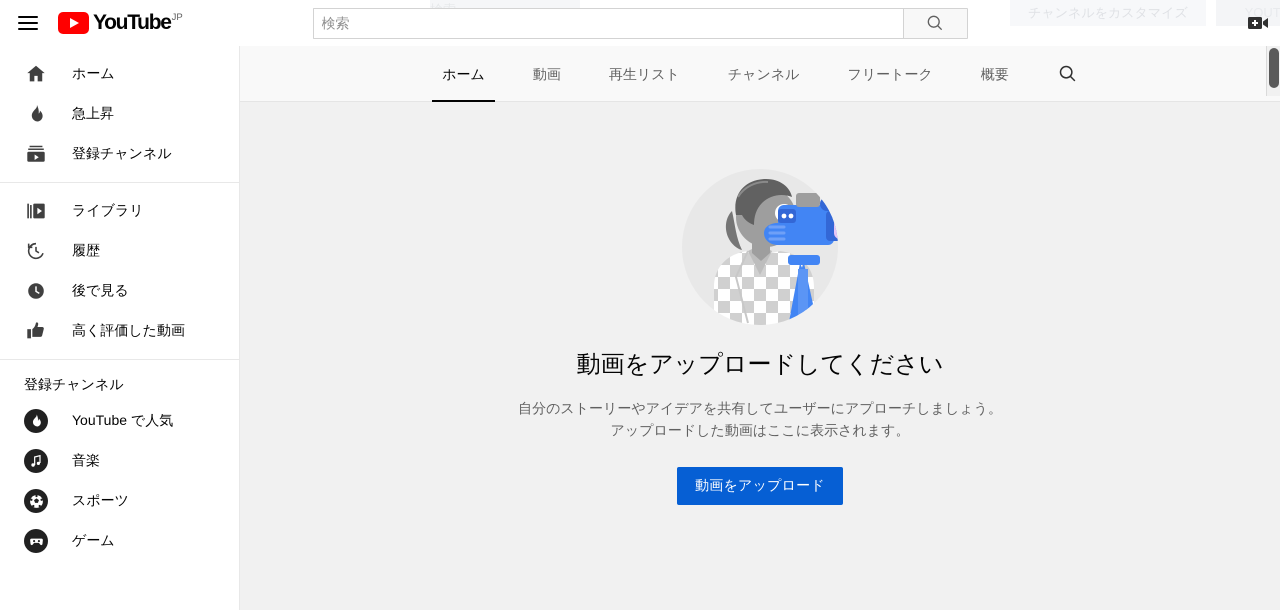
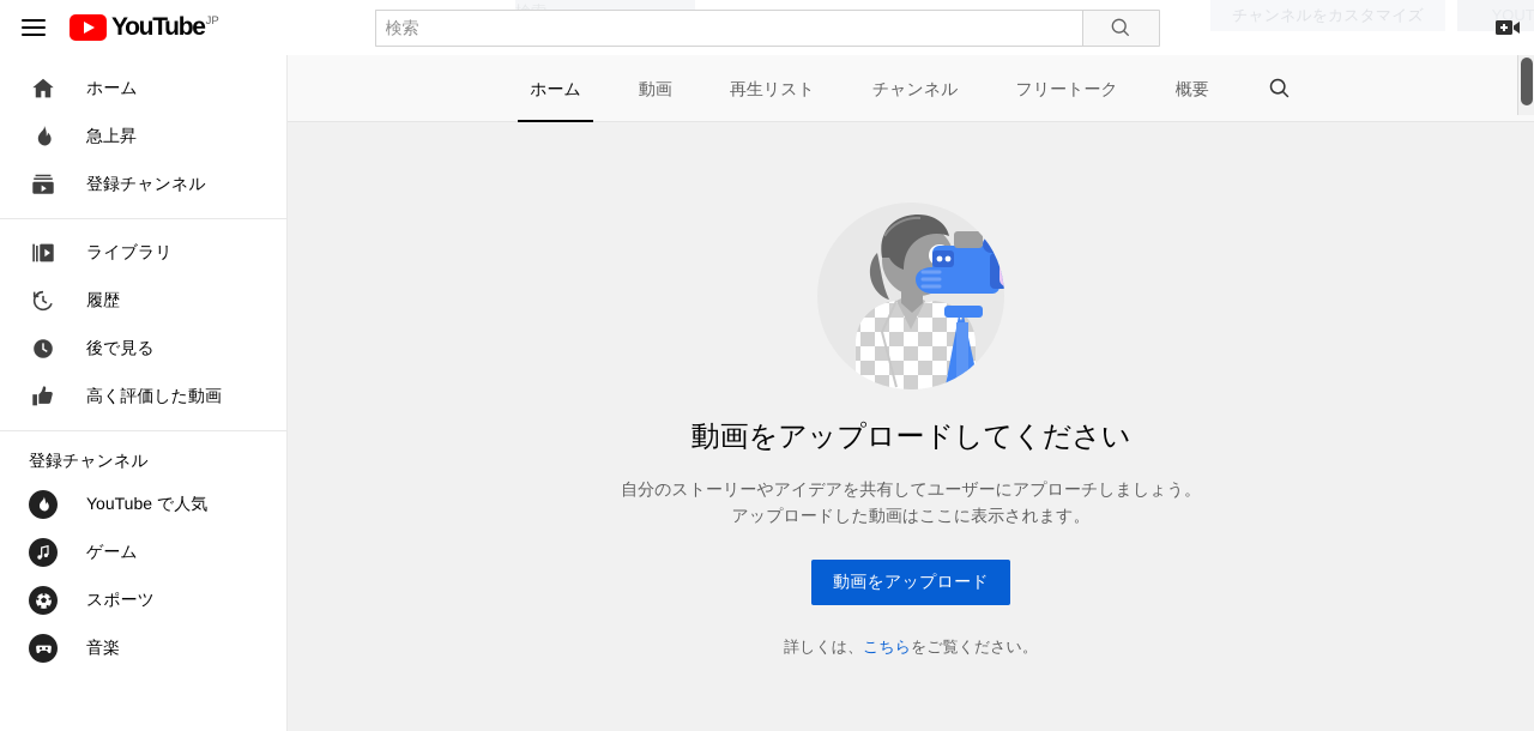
  チャンネルをカスタマイズ
  YouTube
  JP
  検索
  ホーム
  急上昇
  登録チャンネル
  ライブラリ
  履歴
  後で見る
  高く評価した動画
  登録チャンネル
  YouTube で人気
- 音楽
+ ゲーム
  スポーツ
- ゲーム
+ 音楽
  ホーム
  動画
  再生リスト
  チャンネル
  フリートーク
  概要
  動画をアップロードしてください
  自分のストーリーやアイデアを共有してユーザーにアプローチしましょう。
  アップロードした動画はここに表示されます。
  動画をアップロード
+ 詳しくは、こちらをご覧ください。
